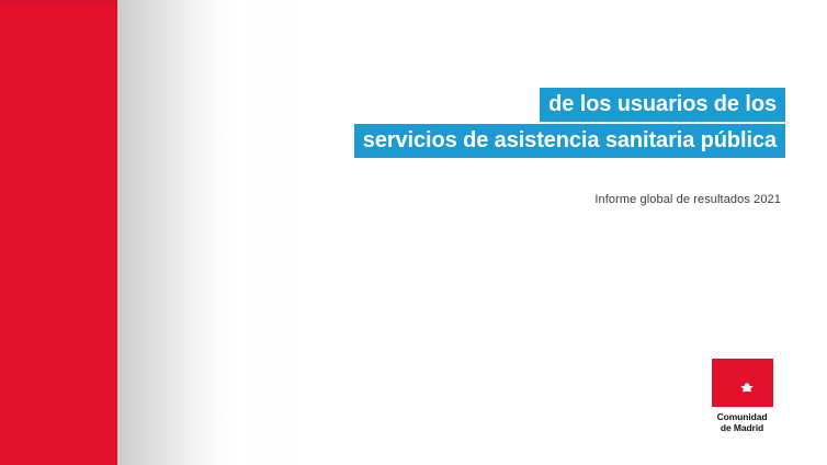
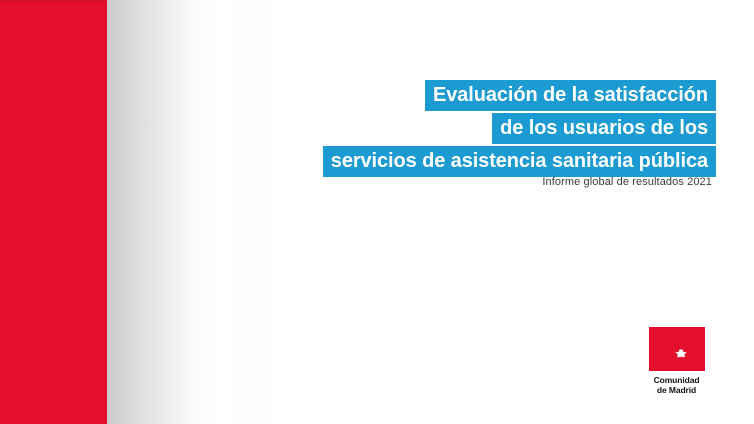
+ Evaluación de la satisfacción
  de los usuarios de los
  servicios de asistencia sanitaria pública
  Informe global de resultados 2021
  Comunidad
  de Madrid
